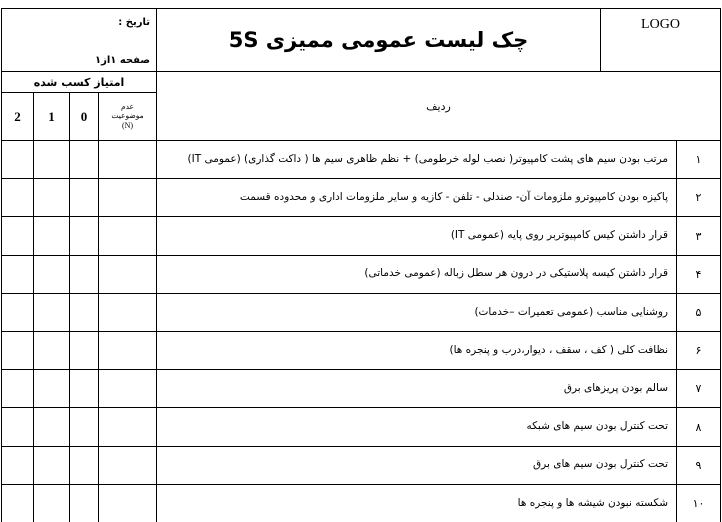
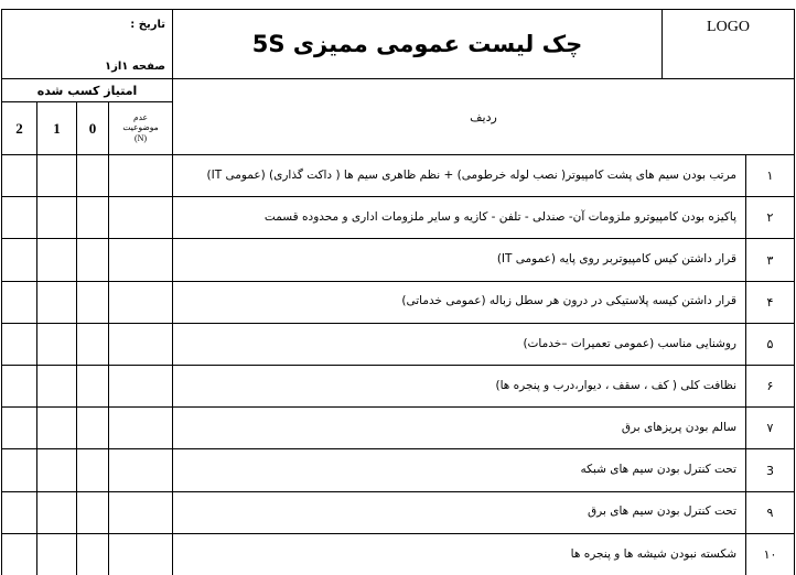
  تاریخ :
  صفحه ۱از۱
  چک لیست عمومی ممیزی 5S
  LOGO
  امتیاز کسب شده
  2
  1
  0
  عدم
  موضوعیت
  (N)
  ردیف
  مرتب بودن سیم های پشت کامپیوتر( نصب لوله خرطومی) + نظم ظاهری سیم ها ( داکت گذاری) (عمومی IT)
  ۱
  پاکیزه بودن کامپیوترو ملزومات آن- صندلی - تلفن - کازیه و سایر ملزومات اداری و محدوده قسمت
  ۲
  قرار داشتن کیس کامپیوتربر روی پایه (عمومی IT)
  ۳
  قرار داشتن کیسه پلاستیکی در درون هر سطل زباله (عمومی خدماتی)
  ۴
  روشنایی مناسب (عمومی تعمیرات –خدمات)
  ۵
  نظافت کلی ( کف ، سقف ، دیوار،درب و پنجره ها)
  ۶
  سالم بودن پریزهای برق
  ۷
  تحت کنترل بودن سیم های شبکه
- ۸
+ 3
  تحت کنترل بودن سیم های برق
  ۹
  شکسته نبودن شیشه ها و پنجره ها
  ۱۰
